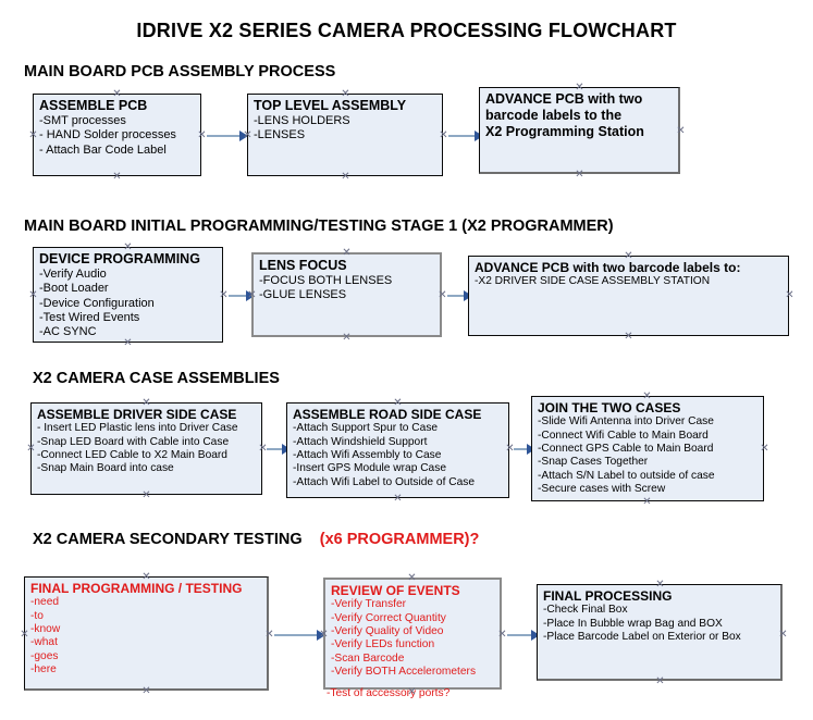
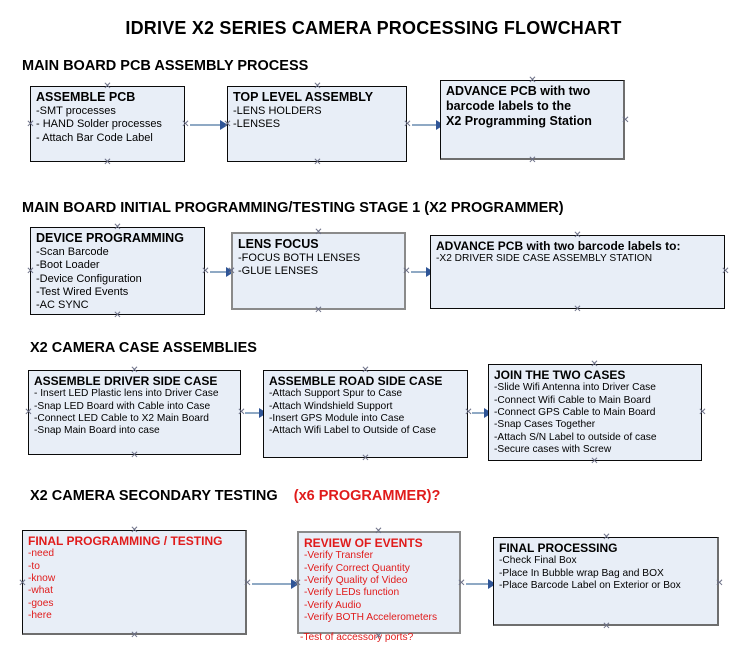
  IDRIVE X2 SERIES CAMERA PROCESSING FLOWCHART
  MAIN BOARD PCB ASSEMBLY PROCESS
  ASSEMBLE PCB
  -SMT processes
  - HAND Solder processes
  - Attach Bar Code Label
  TOP LEVEL ASSEMBLY
  -LENS HOLDERS
  -LENSES
  ADVANCE PCB with two
  barcode labels to the
  X2 Programming Station
  MAIN BOARD INITIAL PROGRAMMING/TESTING STAGE 1 (X2 PROGRAMMER)
  DEVICE PROGRAMMING
- -Verify Audio
+ -Scan Barcode
  -Boot Loader
  -Device Configuration
  -Test Wired Events
  -AC SYNC
  LENS FOCUS
  -FOCUS BOTH LENSES
  -GLUE LENSES
  ADVANCE PCB with two barcode labels to:
  -X2 DRIVER SIDE CASE ASSEMBLY STATION
  X2 CAMERA CASE ASSEMBLIES
  ASSEMBLE DRIVER SIDE CASE
  - Insert LED Plastic lens into Driver Case
  -Snap LED Board with Cable into Case
  -Connect LED Cable to X2 Main Board
  -Snap Main Board into case
  ASSEMBLE ROAD SIDE CASE
  -Attach Support Spur to Case
  -Attach Windshield Support
- -Attach Wifi Assembly to Case
- -Insert GPS Module wrap Case
+ -Insert GPS Module into Case
  -Attach Wifi Label to Outside of Case
  JOIN THE TWO CASES
  -Slide Wifi Antenna into Driver Case
  -Connect Wifi Cable to Main Board
  -Connect GPS Cable to Main Board
  -Snap Cases Together
  -Attach S/N Label to outside of case
  -Secure cases with Screw
  X2 CAMERA SECONDARY TESTING (x6 PROGRAMMER)?
  FINAL PROGRAMMING / TESTING
  -need
  -to
  -know
  -what
  -goes
  -here
  REVIEW OF EVENTS
  -Verify Transfer
  -Verify Correct Quantity
  -Verify Quality of Video
  -Verify LEDs function
- -Scan Barcode
+ -Verify Audio
  -Verify BOTH Accelerometers
  -Test of accessory ports?
  FINAL PROCESSING
  -Check Final Box
  -Place In Bubble wrap Bag and BOX
  -Place Barcode Label on Exterior or Box
